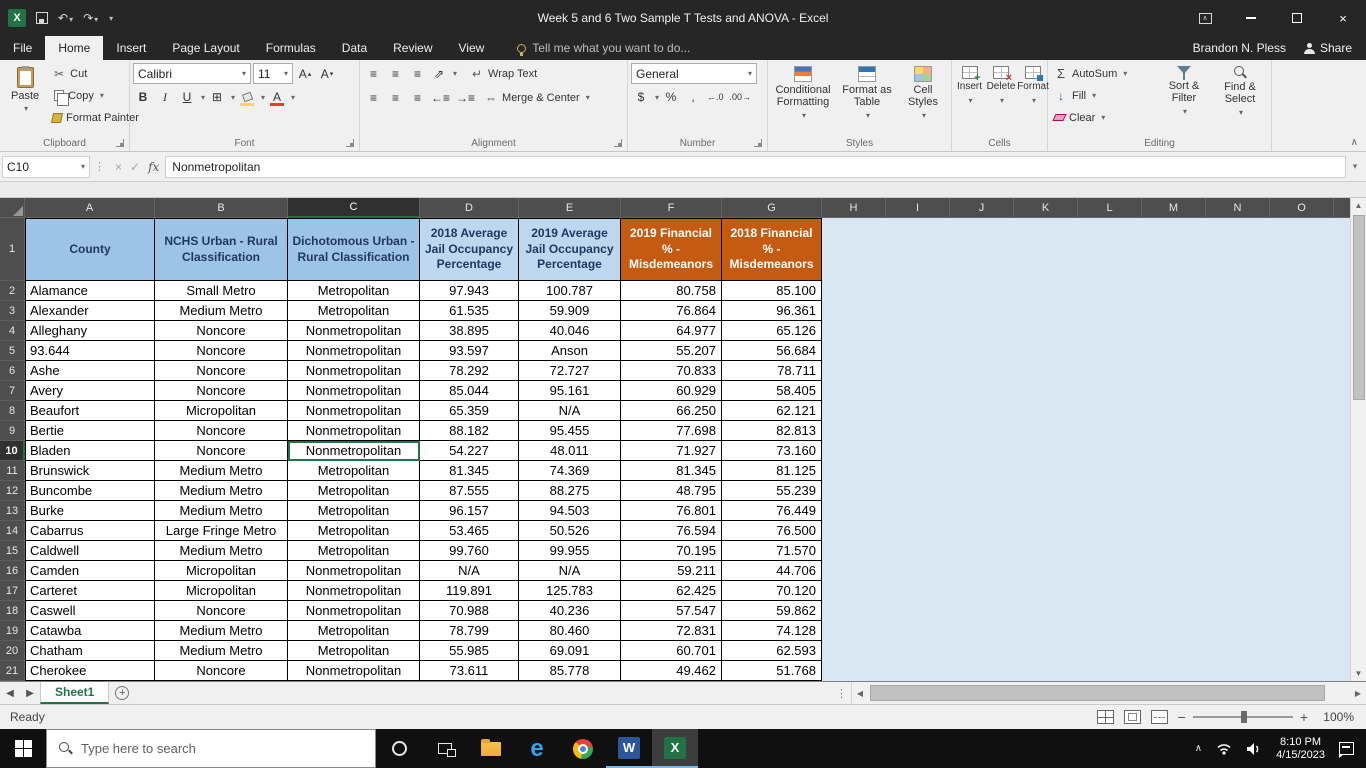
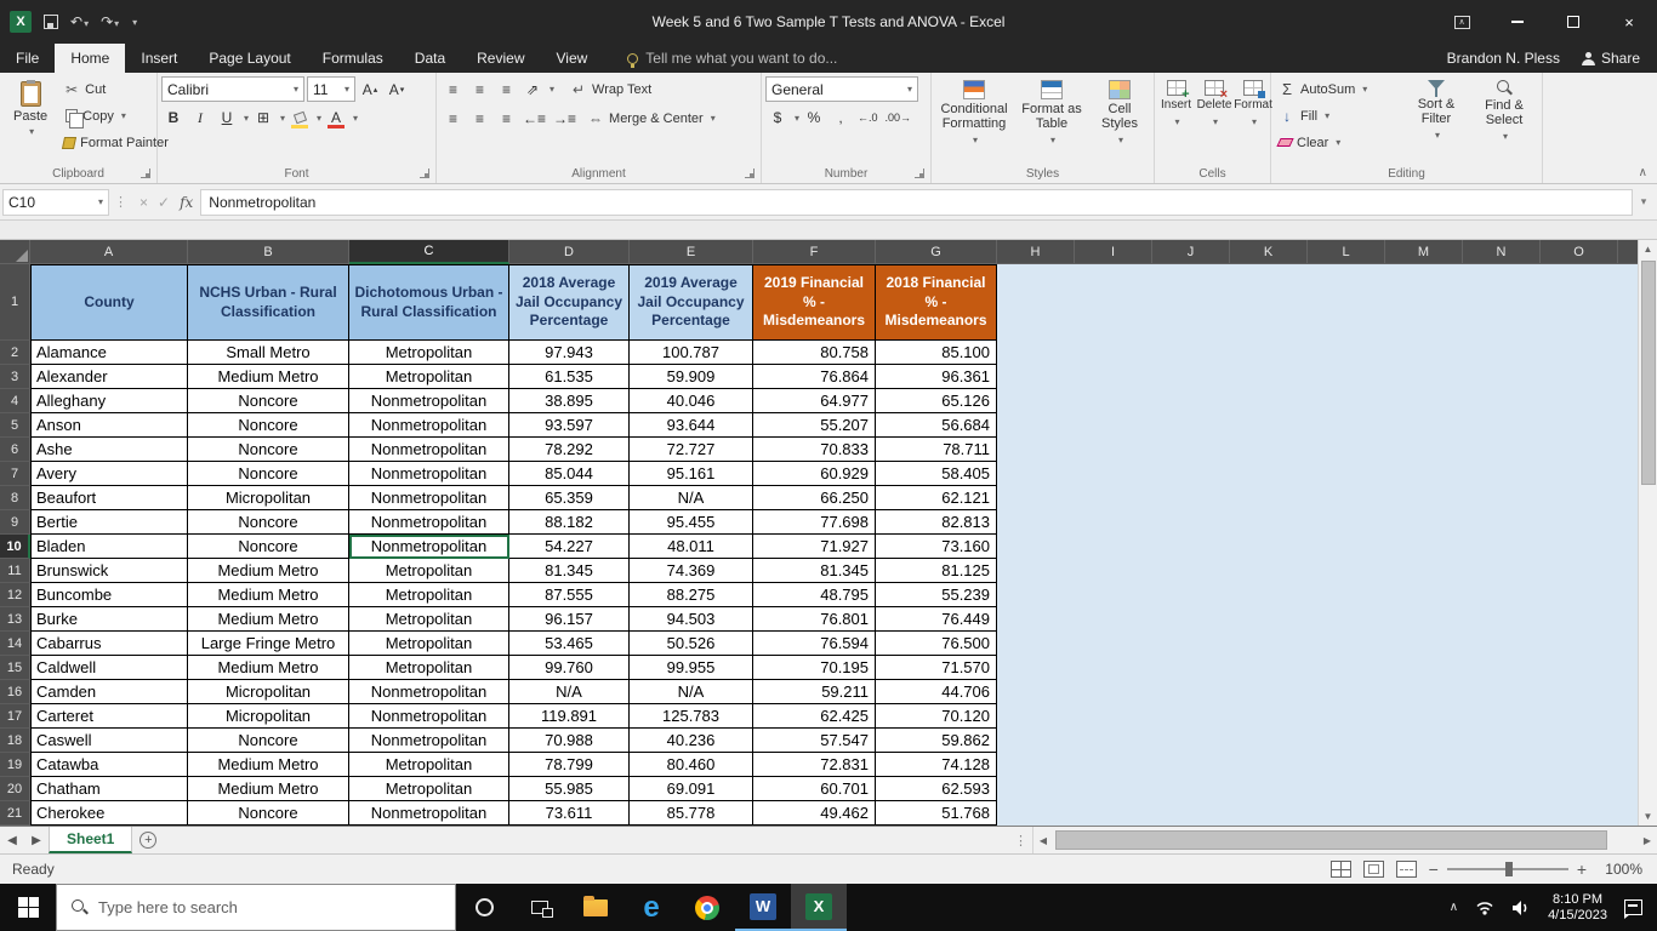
  X
  ↶▾
  ↷▾
  ▾
  Week 5 and 6 Two Sample T Tests and ANOVA - Excel
  ×
  File
  Home
  Insert
  Page Layout
  Formulas
  Data
  Review
  View
  Tell me what you want to do...
  Brandon N. Pless
  Share
  Paste
  ▾
  ✂
  Cut
  Copy
  ▾
  Format Painter
  Clipboard
  Calibri
  ▾
  11
  ▾
  A
  A
  B
  I
  U
  ▾
  ⊞
  ▾
  ▾
  A
  ▾
  Font
  ≡
  ≡
  ≡
  ⇗
  ▾
  ↵
  Wrap Text
  ≡
  ≡
  ≡
  ←≡
  →≡
  ⇔
  Merge & Center
  ▾
  Alignment
  General
  ▾
  $
  ▾
  %
  ,
  ←.0
  .00→
  Number
  Conditional Formatting
  ▾
  Format as Table
  ▾
  Cell Styles
  ▾
  Styles
  Insert
  ▾
  Delete
  ▾
  Format
  ▾
  Cells
  Σ
  AutoSum
  ▾
  ↓
  Fill
  ▾
  Clear
  ▾
  Sort & Filter
  ▾
  Find & Select
  ▾
  Editing
  ∧
  C10
  ▾
  ⋮
  ×
  ✓
  fx
  Nonmetropolitan
  ▾
  A
  B
  C
  D
  E
  F
  G
  H
  I
  J
  K
  L
  M
  N
  O
  1
  County
  NCHS Urban - Rural Classification
  Dichotomous Urban - Rural Classification
  2018 Average Jail Occupancy Percentage
  2019 Average Jail Occupancy Percentage
  2019 Financial % - Misdemeanors
  2018 Financial % - Misdemeanors
  2
  Alamance
  Small Metro
  Metropolitan
  97.943
  100.787
  80.758
  85.100
  3
  Alexander
  Medium Metro
  Metropolitan
  61.535
  59.909
  76.864
  96.361
  4
  Alleghany
  Noncore
  Nonmetropolitan
  38.895
  40.046
  64.977
  65.126
  5
- 93.644
+ Anson
  Noncore
  Nonmetropolitan
  93.597
- Anson
+ 93.644
  55.207
  56.684
  6
  Ashe
  Noncore
  Nonmetropolitan
  78.292
  72.727
  70.833
  78.711
  7
  Avery
  Noncore
  Nonmetropolitan
  85.044
  95.161
  60.929
  58.405
  8
  Beaufort
  Micropolitan
  Nonmetropolitan
  65.359
  N/A
  66.250
  62.121
  9
  Bertie
  Noncore
  Nonmetropolitan
  88.182
  95.455
  77.698
  82.813
  10
  Bladen
  Noncore
  Nonmetropolitan
  54.227
  48.011
  71.927
  73.160
  11
  Brunswick
  Medium Metro
  Metropolitan
  81.345
  74.369
  81.345
  81.125
  12
  Buncombe
  Medium Metro
  Metropolitan
  87.555
  88.275
  48.795
  55.239
  13
  Burke
  Medium Metro
  Metropolitan
  96.157
  94.503
  76.801
  76.449
  14
  Cabarrus
  Large Fringe Metro
  Metropolitan
  53.465
  50.526
  76.594
  76.500
  15
  Caldwell
  Medium Metro
  Metropolitan
  99.760
  99.955
  70.195
  71.570
  16
  Camden
  Micropolitan
  Nonmetropolitan
  N/A
  N/A
  59.211
  44.706
  17
  Carteret
  Micropolitan
  Nonmetropolitan
  119.891
  125.783
  62.425
  70.120
  18
  Caswell
  Noncore
  Nonmetropolitan
  70.988
  40.236
  57.547
  59.862
  19
  Catawba
  Medium Metro
  Metropolitan
  78.799
  80.460
  72.831
  74.128
  20
  Chatham
  Medium Metro
  Metropolitan
  55.985
  69.091
  60.701
  62.593
  21
  Cherokee
  Noncore
  Nonmetropolitan
  73.611
  85.778
  49.462
  51.768
  ▲
  ▼
  ◀
  ▶
  Sheet1
  +
  ⋮
  ◀
  ▶
  Ready
  −
  +
  100%
  Type here to search
  e
  W
  X
  ∧
  8:10 PM
  4/15/2023
